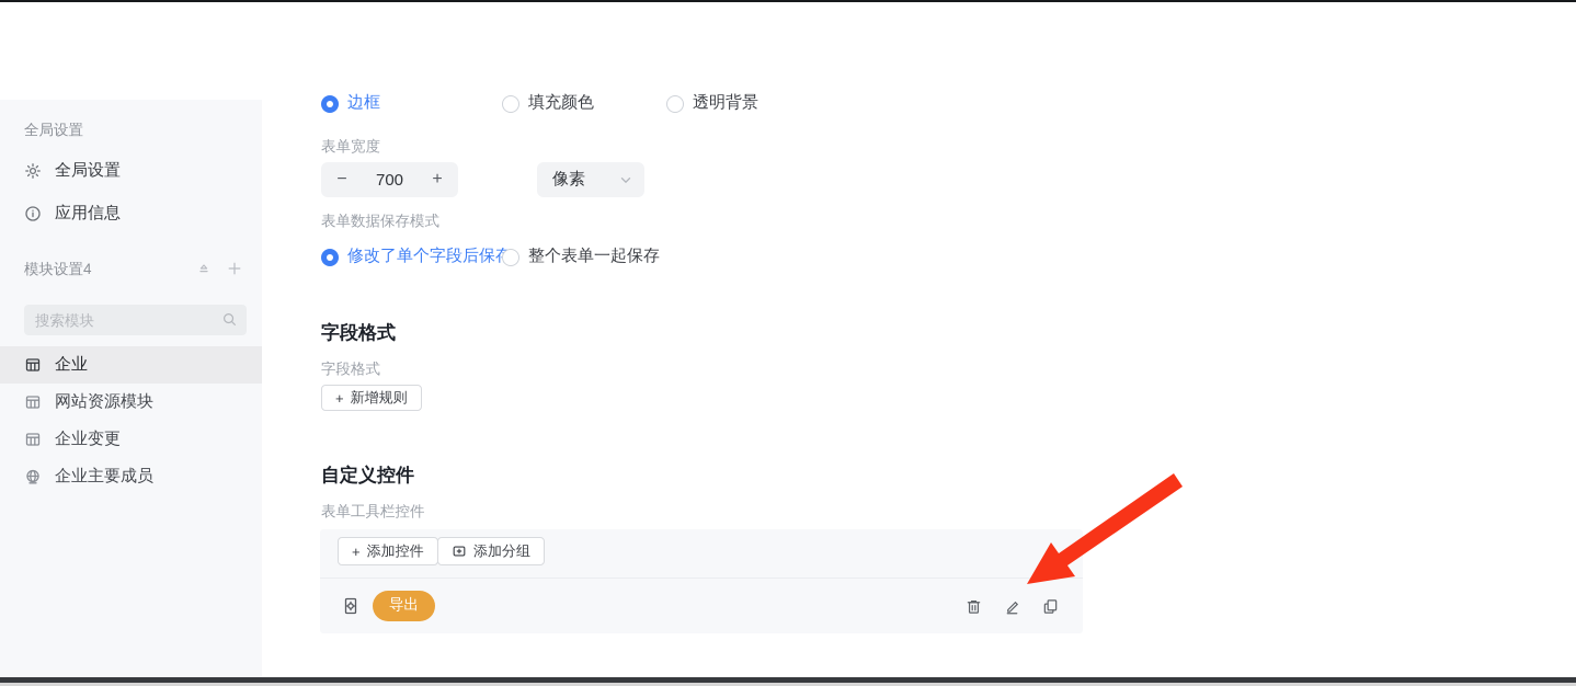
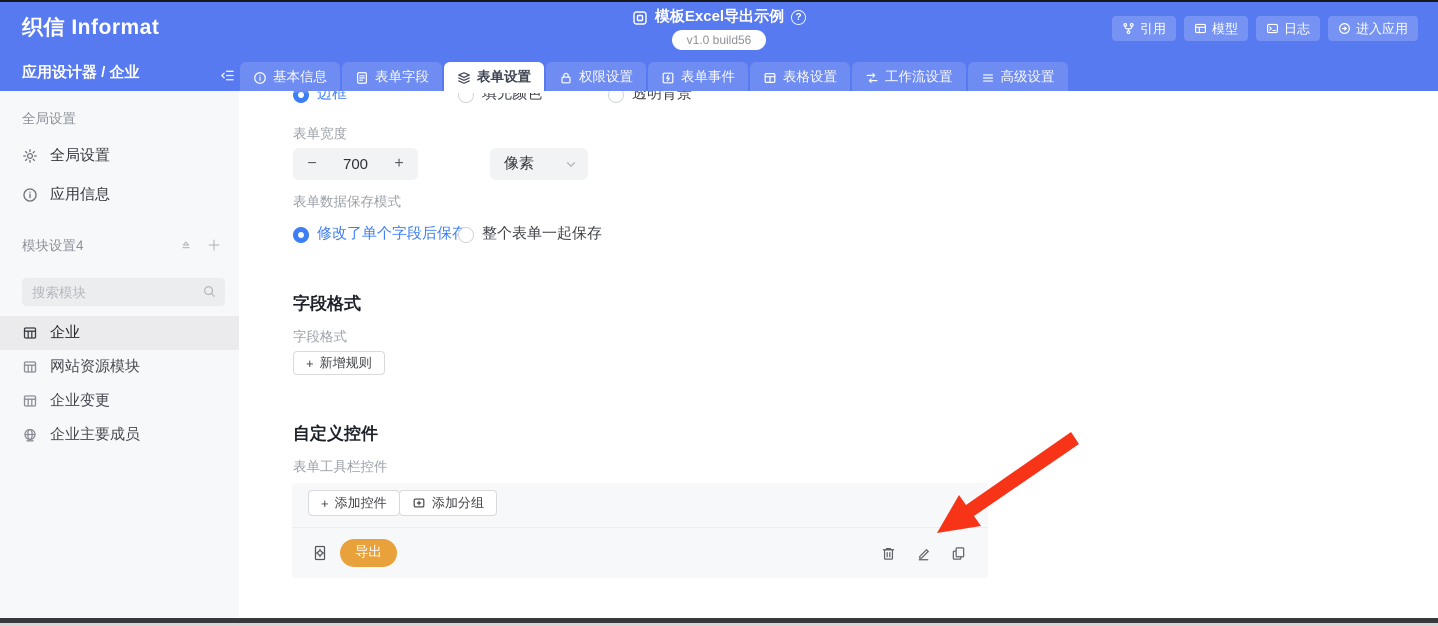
  边框
  填充颜色
  透明背景
  表单宽度
  −
  700
  +
  像素
  表单数据保存模式
  修改了单个字段后保
  整个表单一起保存
  字段格式
  字段格式
  +
  新增规则
  自定义控件
  表单工具栏控件
  +
  添加控件
  添加分组
  导出
+ 织信 Informat
+ 模板Excel导出示例
+ ?
+ v1.0 build56
+ 引用
+ 模型
+ 日志
+ 进入应用
+ 应用设计器 / 企业
+ 基本信息
+ 表单字段
+ 表单设置
+ 权限设置
+ 表单事件
+ 表格设置
+ 工作流设置
+ 高级设置
  全局设置
  全局设置
  应用信息
  模块设置4
  搜索模块
  企业
  网站资源模块
  企业变更
  企业主要成员
